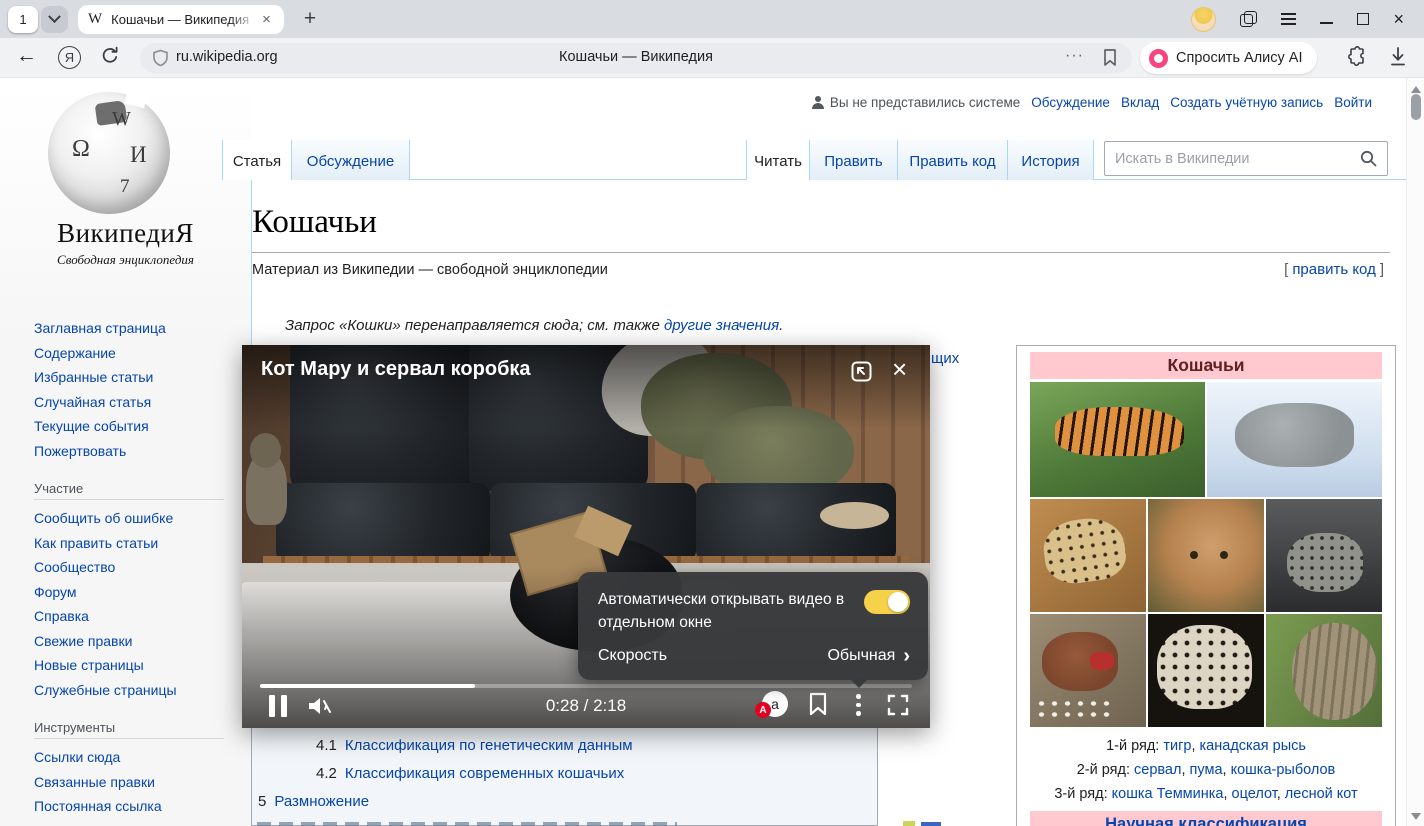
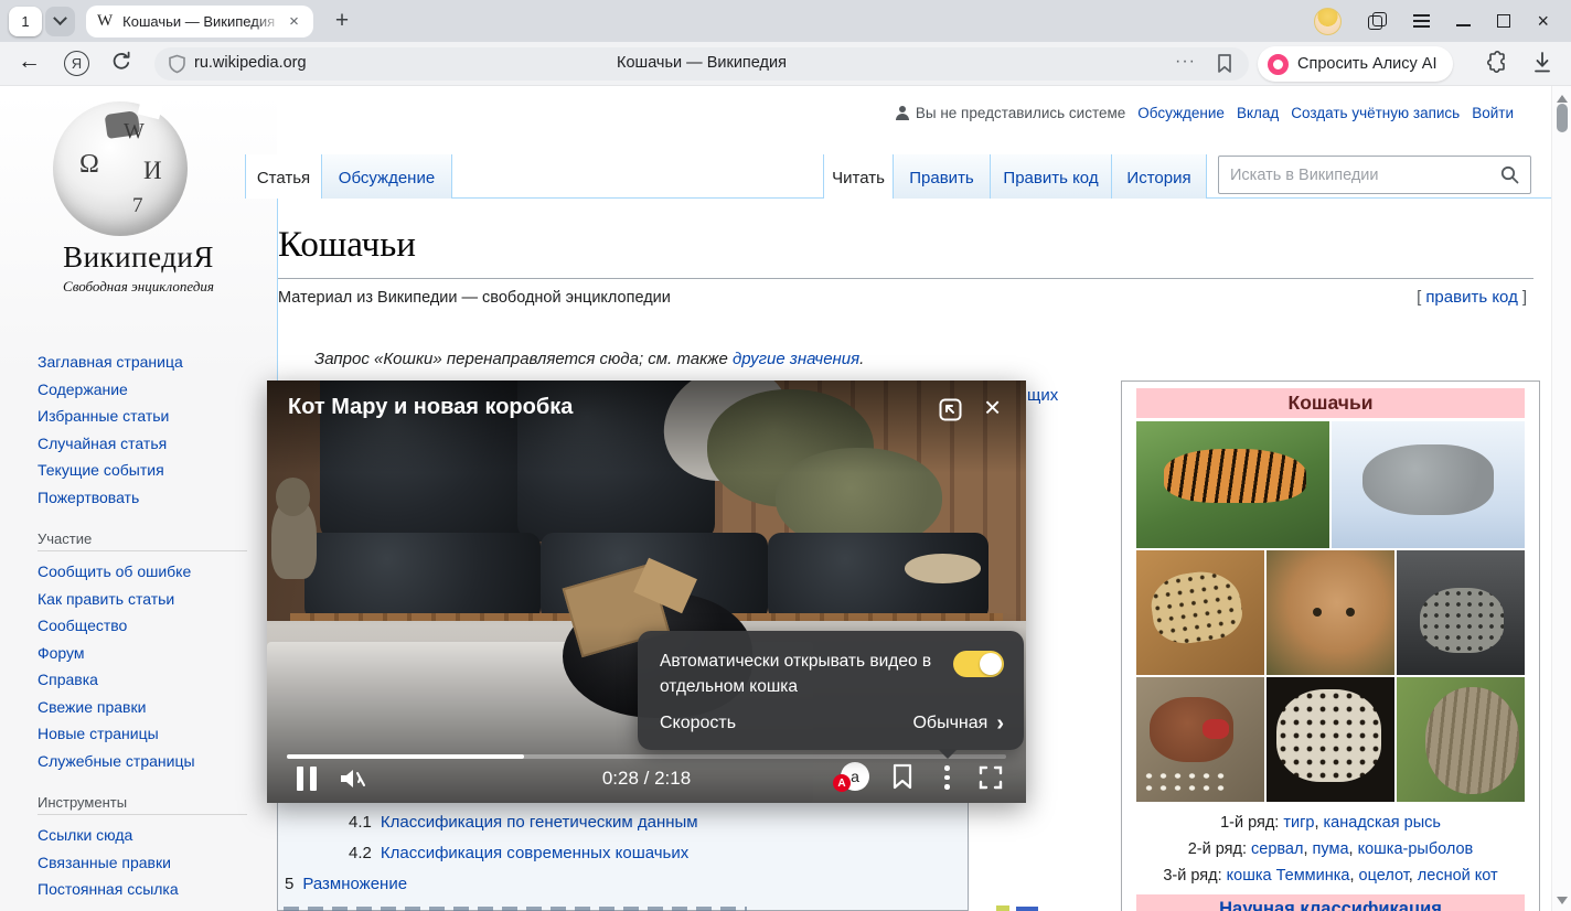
  1
  W
  Кошачьи — Википе
  ×
  +
  ×
  ←
  Я
  ru.wikipedia.org
  Кошачьи — Википедия
  ···
  Спросить Алису AI
  Ω
  W
  И
  7
  ВикипедиЯ
  Свободная энциклопедия
  Заглавная страница
  Содержание
  Избранные статьи
  Случайная статья
  Текущие события
  Пожертвовать
  Участие
  Сообщить об ошибке
  Как править статьи
  Сообщество
  Форум
  Справка
  Свежие правки
  Новые страницы
  Служебные страницы
  Инструменты
  Ссылки сюда
  Связанные правки
  Постоянная ссылка
  Вы не представились системе
  Обсуждение
  Вклад
  Создать учётную запись
  Войти
  Статья
  Обсуждение
  Читать
  Править
  Править код
  История
  Искать в Википедии
  Кошачьи
  Материал из Википедии — свободной энциклопедии
  [ править код ]
  Запрос «Кошки» перенаправляется сюда; см. также другие значения.
  щих
  4.1 Классификация по генетическим данным
  4.2 Классификация современных кошачьих
  5 Размножение
- Кот Мару и сервал коробка
+ Кот Мару и новая коробка
  ×
  0:28 / 2:18
  а
  A
- Автоматически открывать видео в отдельном окне
+ Автоматически открывать видео в отдельном кошка
  Скорость
  Обычная
  ›
  Кошачьи
  1-й ряд: тигр, канадская рысь
  2-й ряд: сервал, пума, кошка-рыболов
  3-й ряд: кошка Темминка, оцелот, лесной кот
  Научная классификация
